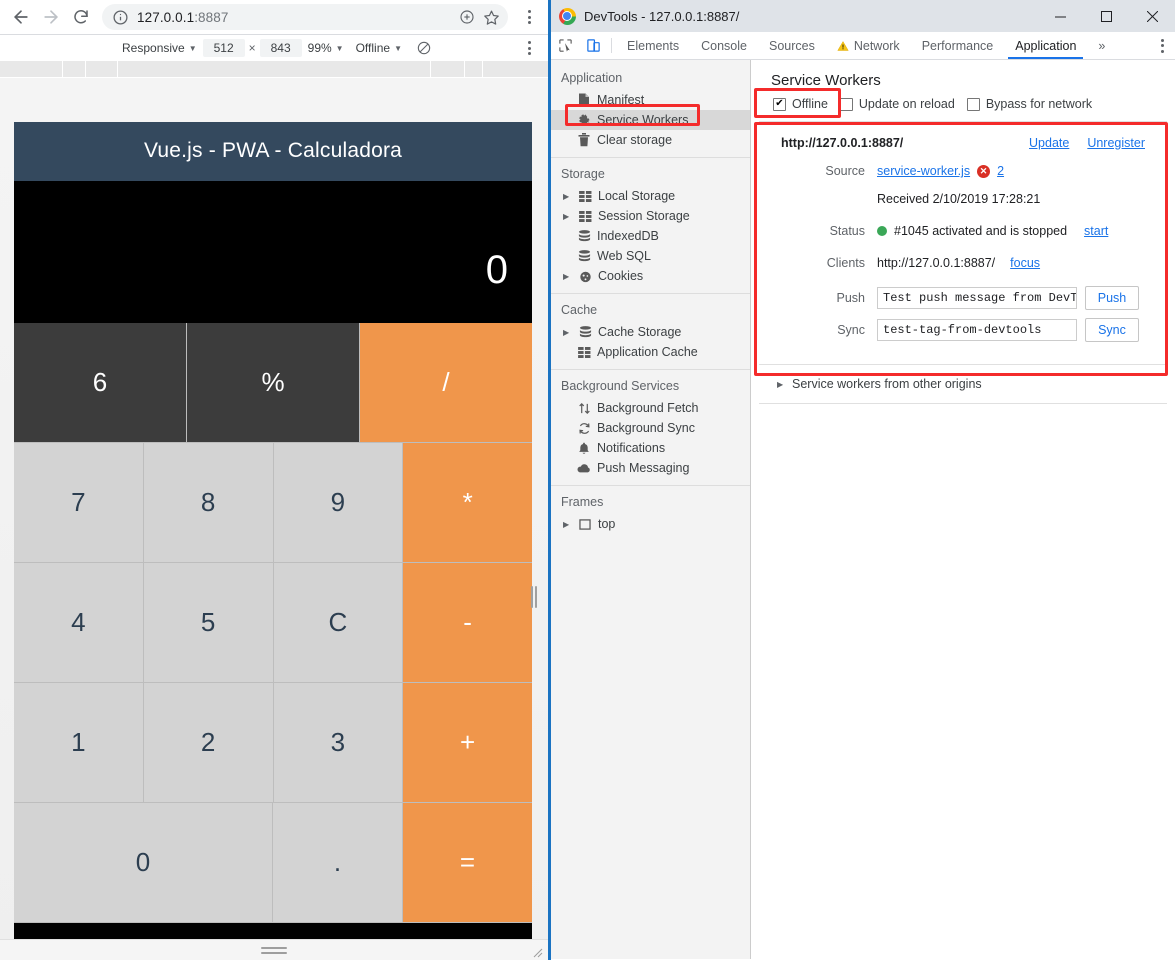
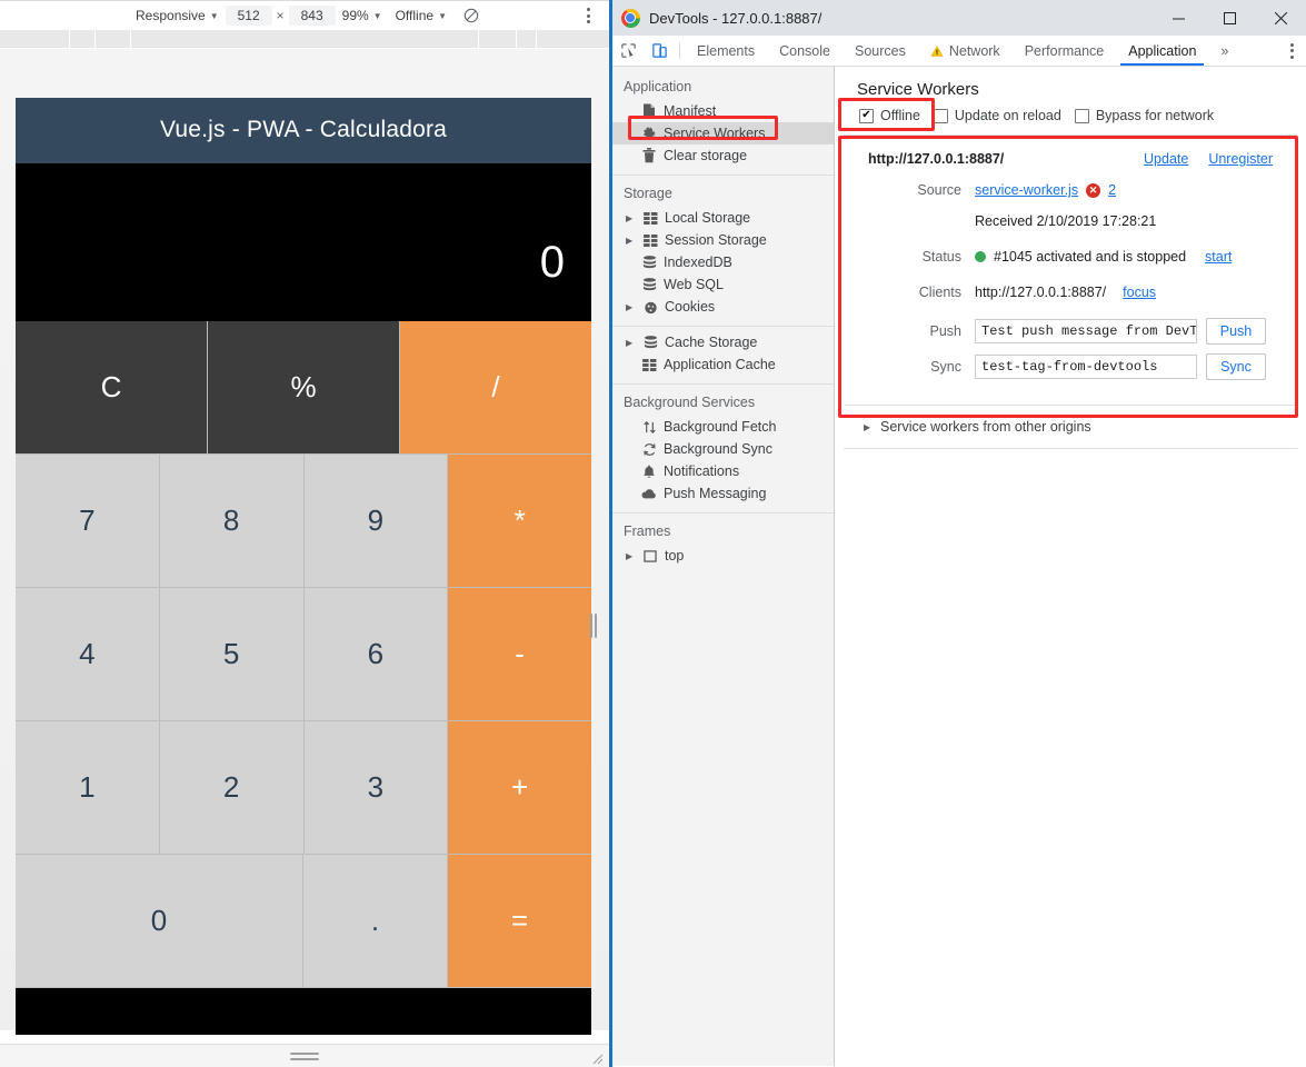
- 127.0.0.1:8887
  Responsive
  ▼
  512
  ×
  843
  99%
  ▼
  Offline
  ▼
  Vue.js - PWA - Calculadora
  0
- 6
+ C
  %
  /
  7
  8
  9
  *
  4
  5
- C
+ 6
  -
  1
  2
  3
  +
  0
  .
  =
  DevTools - 127.0.0.1:8887/
  Elements
  Console
  Sources
  Network
  Performance
  Application
  »
  Application
  Manifest
  Service Workers
  Clear storage
  Storage
  ▶
  Local Storage
  ▶
  Session Storage
  IndexedDB
  Web SQL
  ▶
  Cookies
- Cache
  ▶
  Cache Storage
  Application Cache
  Background Services
  Background Fetch
  Background Sync
  Notifications
  Push Messaging
  Frames
  ▶
  top
  Service Workers
  Offline
  Update on reload
  Bypass for network
  http://127.0.0.1:8887/
  Update
  Unregister
  Source
  service-worker.js
  ✕
  2
  Received 2/10/2019 17:28:21
  Status
  #1045 activated and is stopped
  start
  Clients
  http://127.0.0.1:8887/
  focus
  Push
  Test push message from DevT
  Push
  Sync
  test-tag-from-devtools
  Sync
  ▶
  Service workers from other origins
